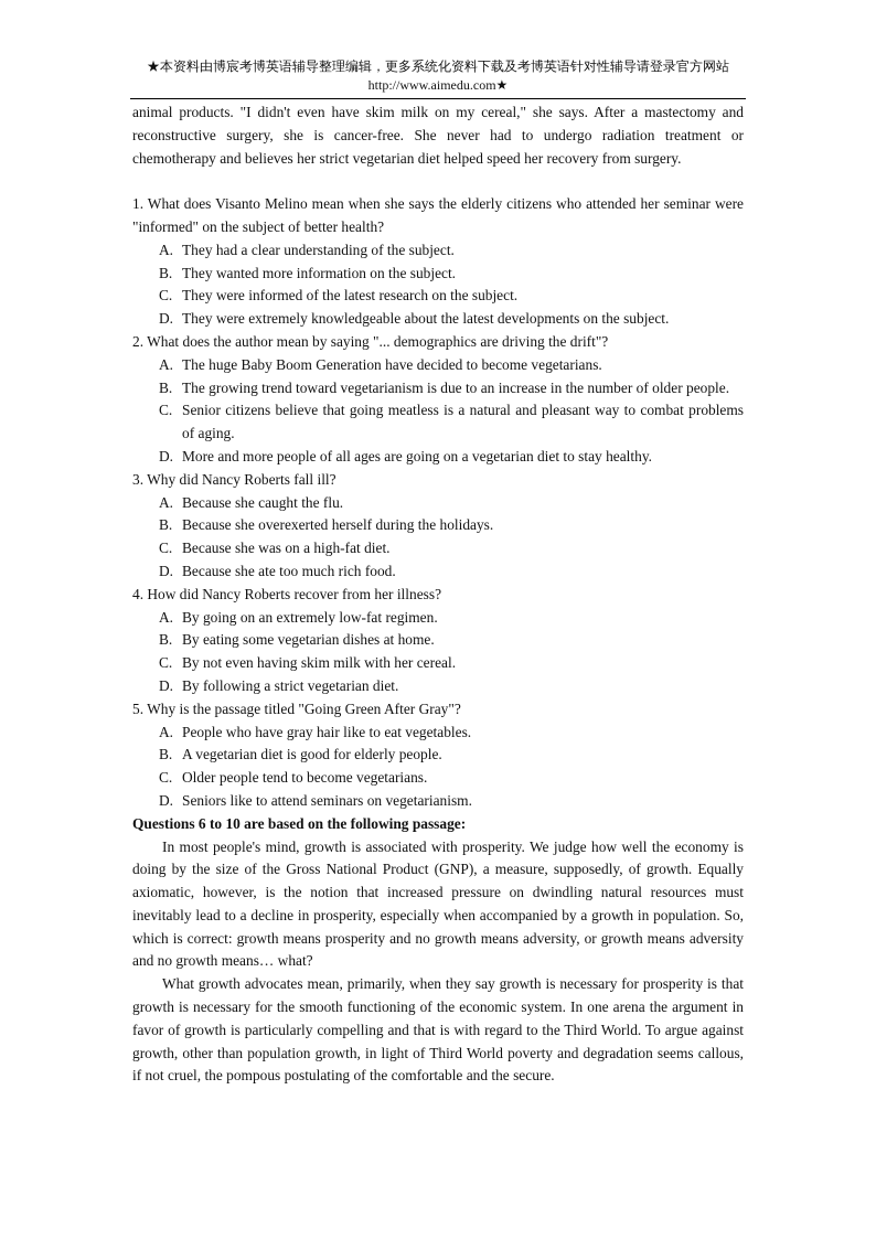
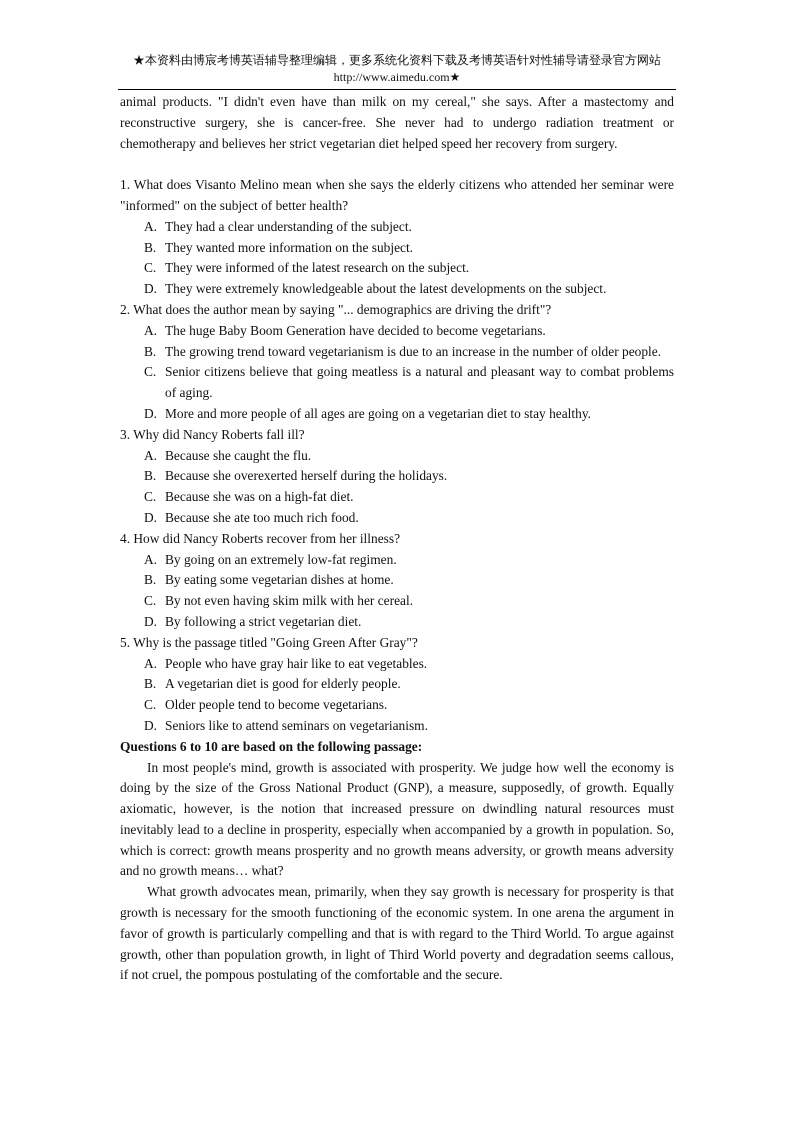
  ★本资料由博宸考博英语辅导整理编辑，更多系统化资料下载及考博英语针对性辅导请登录官方网站
  http://www.aimedu.com★
- animal products. "I didn't even have skim milk on my cereal," she says. After a mastectomy and reconstructive surgery, she is cancer-free. She never had to undergo radiation treatment or chemotherapy and believes her strict vegetarian diet helped speed her recovery from surgery.
+ animal products. "I didn't even have than milk on my cereal," she says. After a mastectomy and reconstructive surgery, she is cancer-free. She never had to undergo radiation treatment or chemotherapy and believes her strict vegetarian diet helped speed her recovery from surgery.
  1. What does Visanto Melino mean when she says the elderly citizens who attended her seminar were "informed" on the subject of better health?
  A. They had a clear understanding of the subject.
  B. They wanted more information on the subject.
  C. They were informed of the latest research on the subject.
  D. They were extremely knowledgeable about the latest developments on the subject.
  2. What does the author mean by saying "... demographics are driving the drift"?
  A. The huge Baby Boom Generation have decided to become vegetarians.
  B. The growing trend toward vegetarianism is due to an increase in the number of older people.
  C. Senior citizens believe that going meatless is a natural and pleasant way to combat problems of aging.
  D. More and more people of all ages are going on a vegetarian diet to stay healthy.
  3. Why did Nancy Roberts fall ill?
  A. Because she caught the flu.
  B. Because she overexerted herself during the holidays.
  C. Because she was on a high-fat diet.
  D. Because she ate too much rich food.
  4. How did Nancy Roberts recover from her illness?
  A. By going on an extremely low-fat regimen.
  B. By eating some vegetarian dishes at home.
  C. By not even having skim milk with her cereal.
  D. By following a strict vegetarian diet.
  5. Why is the passage titled "Going Green After Gray"?
  A. People who have gray hair like to eat vegetables.
  B. A vegetarian diet is good for elderly people.
  C. Older people tend to become vegetarians.
  D. Seniors like to attend seminars on vegetarianism.
  Questions 6 to 10 are based on the following passage:
  In most people's mind, growth is associated with prosperity. We judge how well the economy is doing by the size of the Gross National Product (GNP), a measure, supposedly, of growth. Equally axiomatic, however, is the notion that increased pressure on dwindling natural resources must inevitably lead to a decline in prosperity, especially when accompanied by a growth in population. So, which is correct: growth means prosperity and no growth means adversity, or growth means adversity and no growth means… what?
  What growth advocates mean, primarily, when they say growth is necessary for prosperity is that growth is necessary for the smooth functioning of the economic system. In one arena the argument in favor of growth is particularly compelling and that is with regard to the Third World. To argue against growth, other than population growth, in light of Third World poverty and degradation seems callous, if not cruel, the pompous postulating of the comfortable and the secure.
